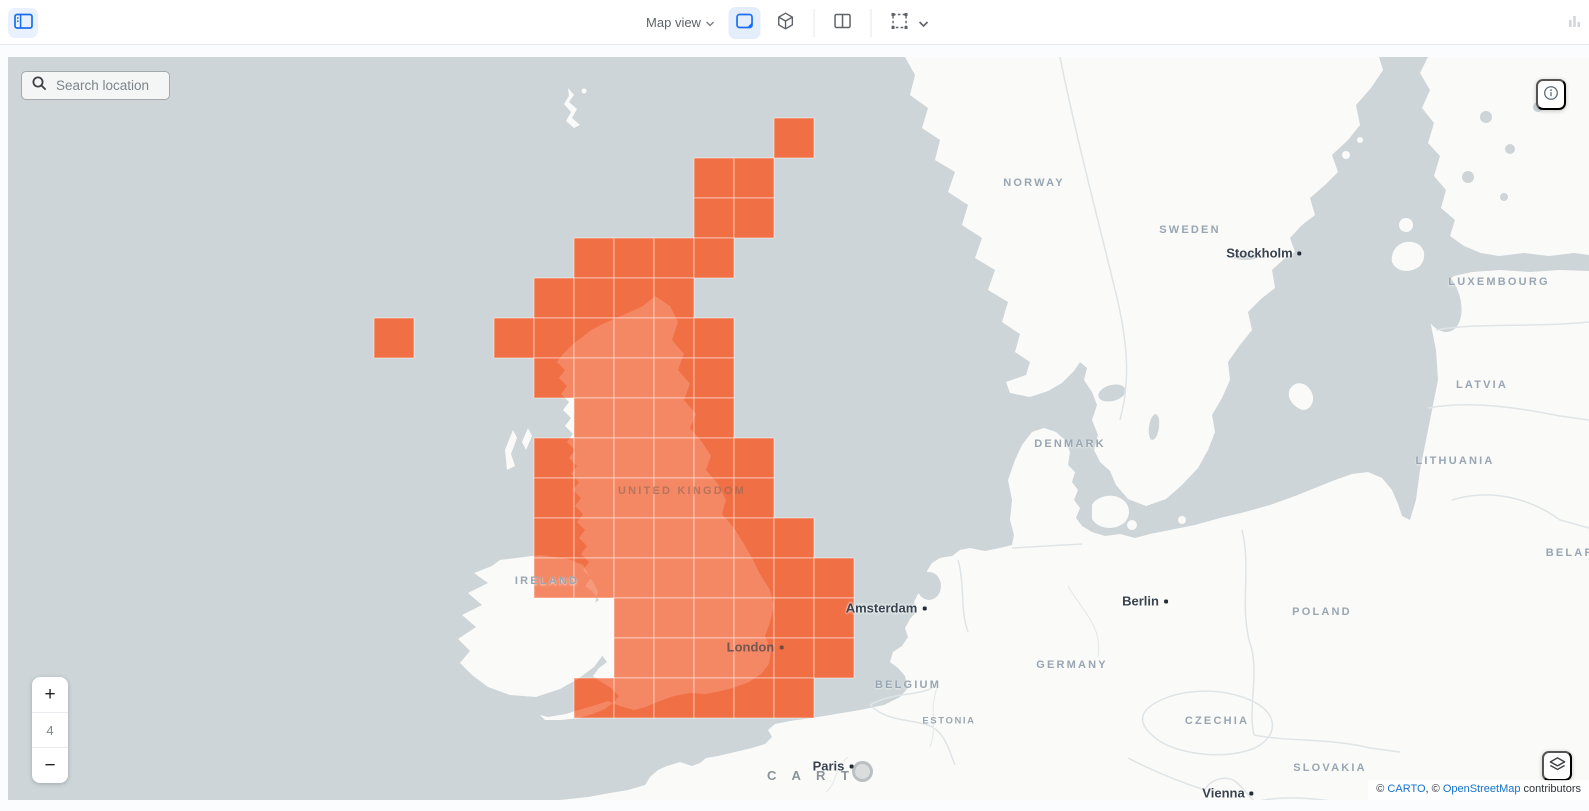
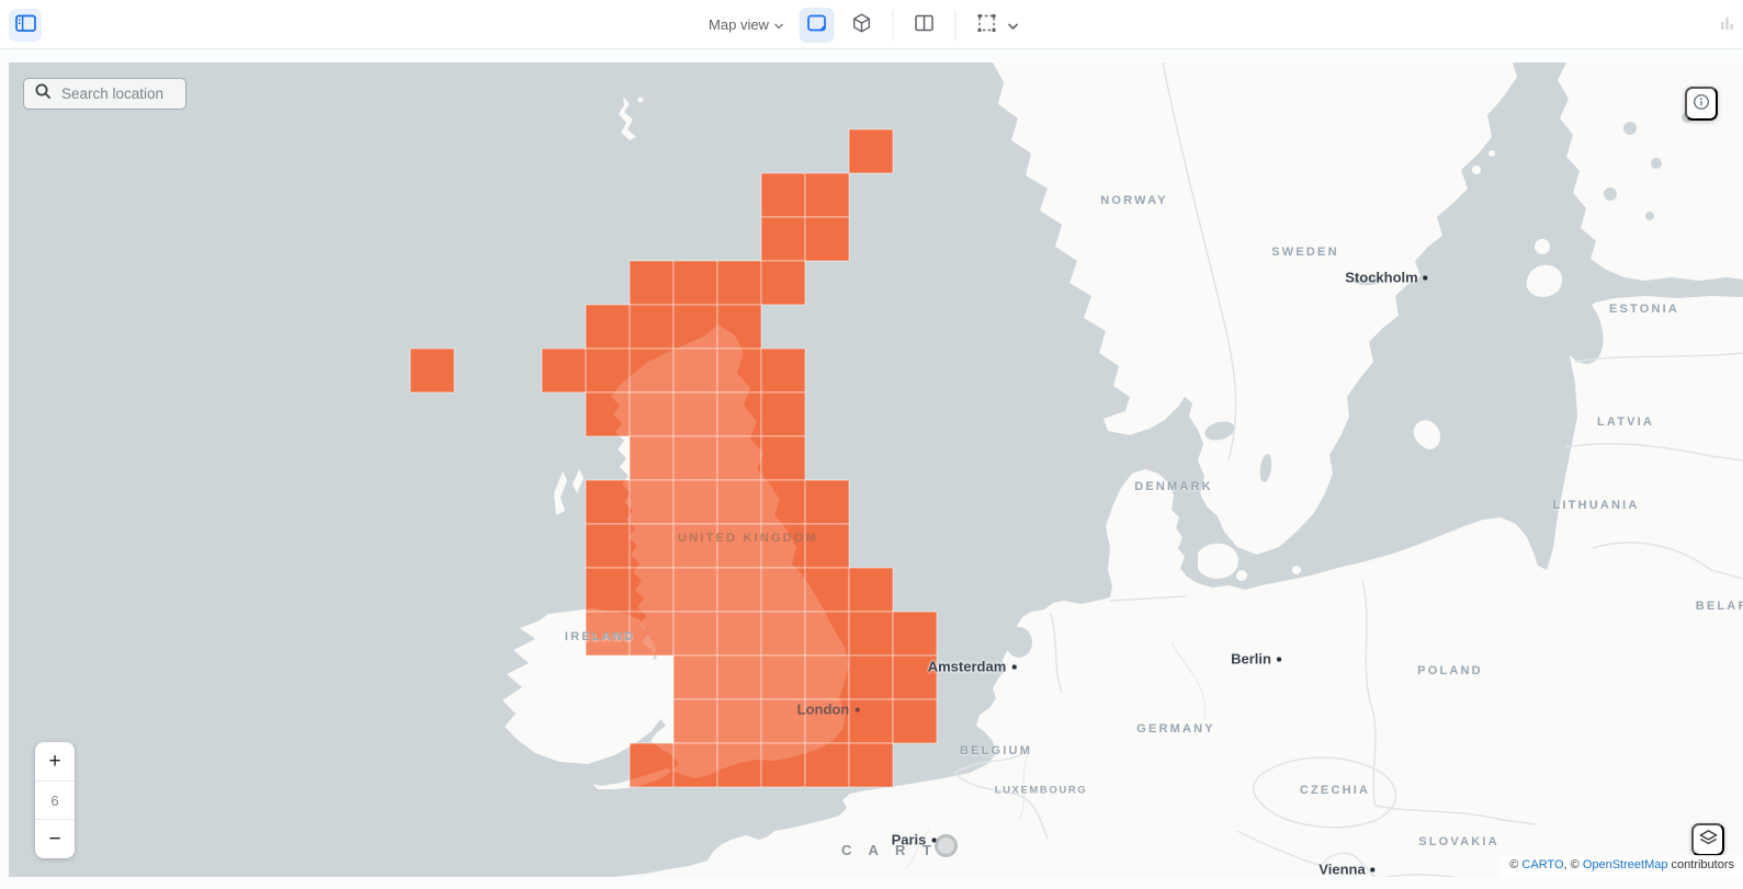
  Map view
  NORWAY
  SWEDEN
  Stockholm
- LUXEMBOURG
+ ESTONIA
  LATVIA
  LITHUANIA
  DENMARK
  POLAND
  Berlin
  Amsterdam
  GERMANY
  BELGIUM
- ESTONIA
+ LUXEMBOURG
  CZECHIA
  SLOVAKIA
  Vienna
  Paris
  IRELAND
  UNITED KINGDOM
  London
  Search location
  +
- 4
+ 6
  −
  C A R T
  © CARTO, © OpenStreetMap contributors
